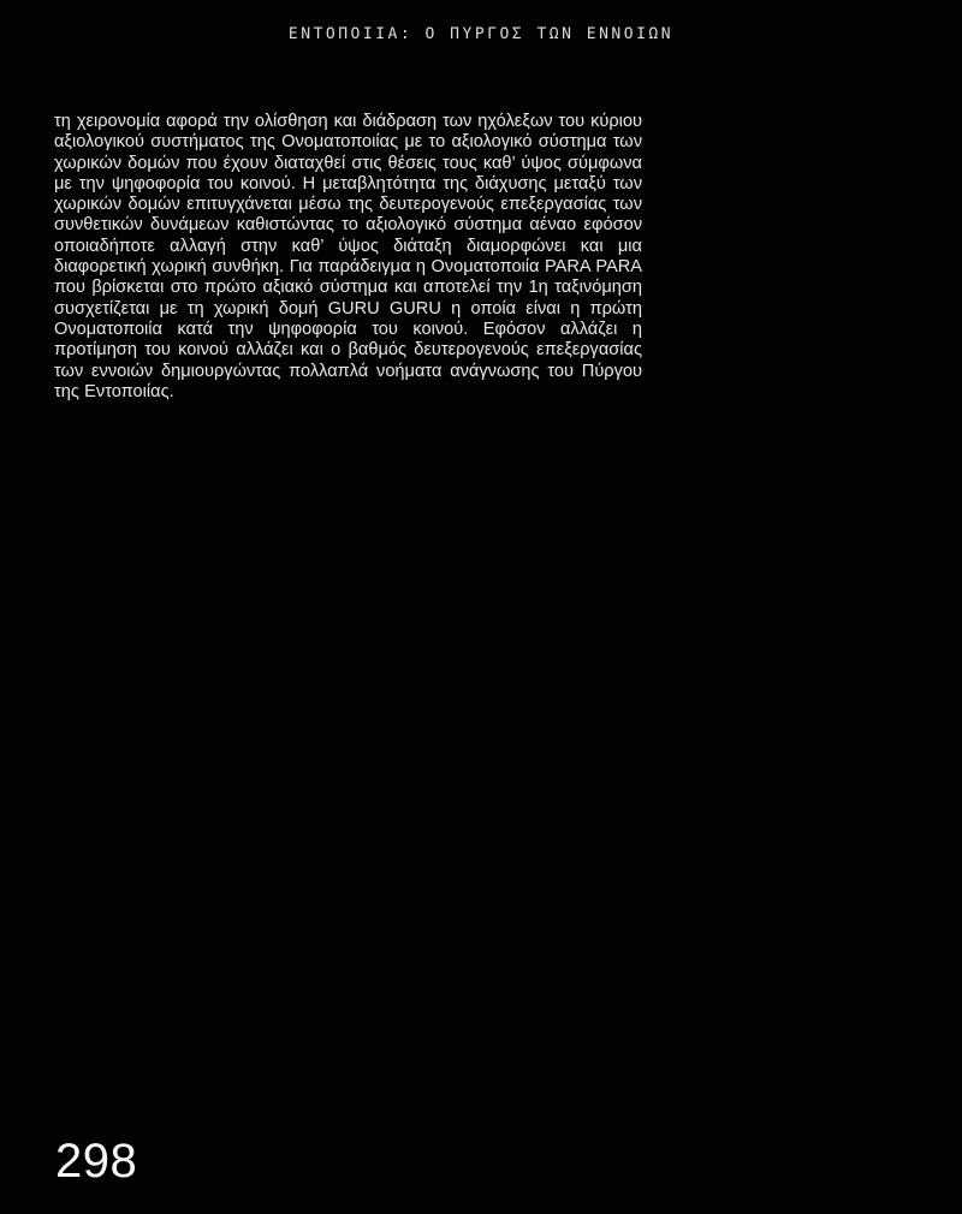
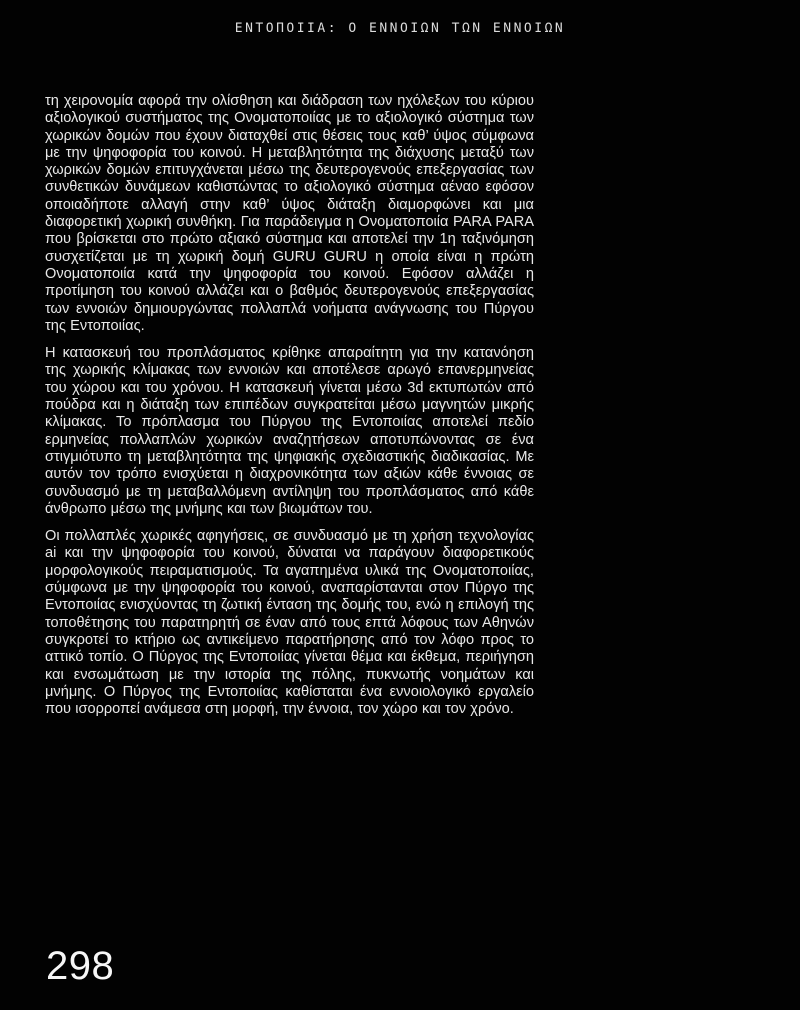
- ΕΝΤΟΠΟΙΙΑ: Ο ΠΥΡΓΟΣ ΤΩΝ ΕΝΝΟΙΩΝ
+ ΕΝΤΟΠΟΙΙΑ: Ο ΕΝΝΟΙΩΝ ΤΩΝ ΕΝΝΟΙΩΝ
  τη χειρονομία αφορά την ολίσθηση και διάδραση των ηχόλεξων του κύριου αξιολογικού συστήματος της Ονοματοποιίας με το αξιολογικό σύστημα των χωρικών δομών που έχουν διαταχθεί στις θέσεις τους καθ’ ύψος σύμφωνα με την ψηφοφορία του κοινού. Η μεταβλητότητα της διάχυσης μεταξύ των χωρικών δομών επιτυγχάνεται μέσω της δευτερογενούς επεξεργασίας των συνθετικών δυνάμεων καθιστώντας το αξιολογικό σύστημα αέναο εφόσον οποιαδήποτε αλλαγή στην καθ’ ύψος διάταξη διαμορφώνει και μια διαφορετική χωρική συνθήκη. Για παράδειγμα η Ονοματοποιία PARA PARA που βρίσκεται στο πρώτο αξιακό σύστημα και αποτελεί την 1η ταξινόμηση συσχετίζεται με τη χωρική δομή GURU GURU η οποία είναι η πρώτη Ονοματοποιία κατά την ψηφοφορία του κοινού. Εφόσον αλλάζει η προτίμηση του κοινού αλλάζει και ο βαθμός δευτερογενούς επεξεργασίας των εννοιών δημιουργώντας πολλαπλά νοήματα ανάγνωσης του Πύργου της Εντοποιίας.
+ Η κατασκευή του προπλάσματος κρίθηκε απαραίτητη για την κατανόηση της χωρικής κλίμακας των εννοιών και αποτέλεσε αρωγό επανερμηνείας του χώρου και του χρόνου. Η κατασκευή γίνεται μέσω 3d εκτυπωτών από πούδρα και η διάταξη των επιπέδων συγκρατείται μέσω μαγνητών μικρής κλίμακας. Το πρόπλασμα του Πύργου της Εντοποιίας αποτελεί πεδίο ερμηνείας πολλαπλών χωρικών αναζητήσεων αποτυπώνοντας σε ένα στιγμιότυπο τη μεταβλητότητα της ψηφιακής σχεδιαστικής διαδικασίας. Με αυτόν τον τρόπο ενισχύεται η διαχρονικότητα των αξιών κάθε έννοιας σε συνδυασμό με τη μεταβαλλόμενη αντίληψη του προπλάσματος από κάθε άνθρωπο μέσω της μνήμης και των βιωμάτων του.
+ Οι πολλαπλές χωρικές αφηγήσεις, σε συνδυασμό με τη χρήση τεχνολογίας ai και την ψηφοφορία του κοινού, δύναται να παράγουν διαφορετικούς μορφολογικούς πειραματισμούς. Τα αγαπημένα υλικά της Ονοματοποιίας, σύμφωνα με την ψηφοφορία του κοινού, αναπαρίστανται στον Πύργο της Εντοποιίας ενισχύοντας τη ζωτική ένταση της δομής του, ενώ η επιλογή της τοποθέτησης του παρατηρητή σε έναν από τους επτά λόφους των Αθηνών συγκροτεί το κτήριο ως αντικείμενο παρατήρησης από τον λόφο προς το αττικό τοπίο. Ο Πύργος της Εντοποιίας γίνεται θέμα και έκθεμα, περιήγηση και ενσωμάτωση με την ιστορία της πόλης, πυκνωτής νοημάτων και μνήμης. Ο Πύργος της Εντοποιίας καθίσταται ένα εννοιολογικό εργαλείο που ισορροπεί ανάμεσα στη μορφή, την έννοια, τον χώρο και τον χρόνο.
  298
